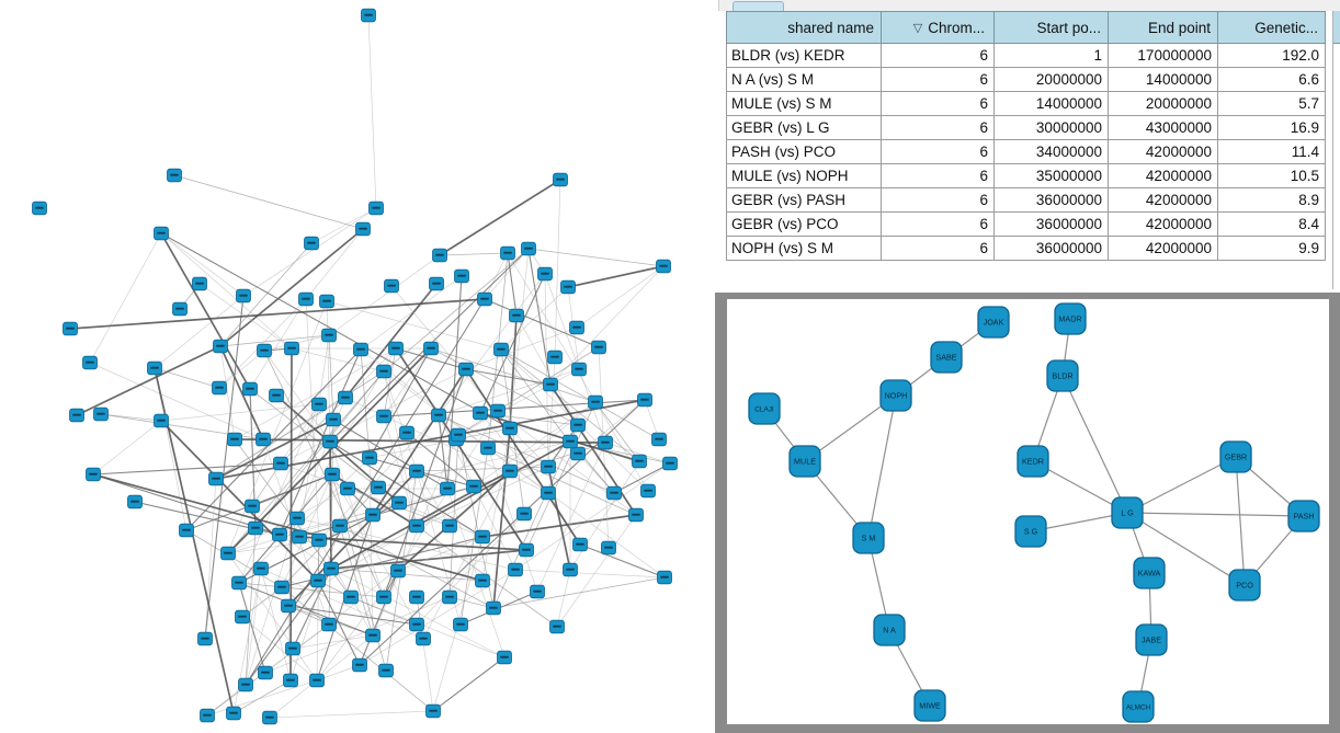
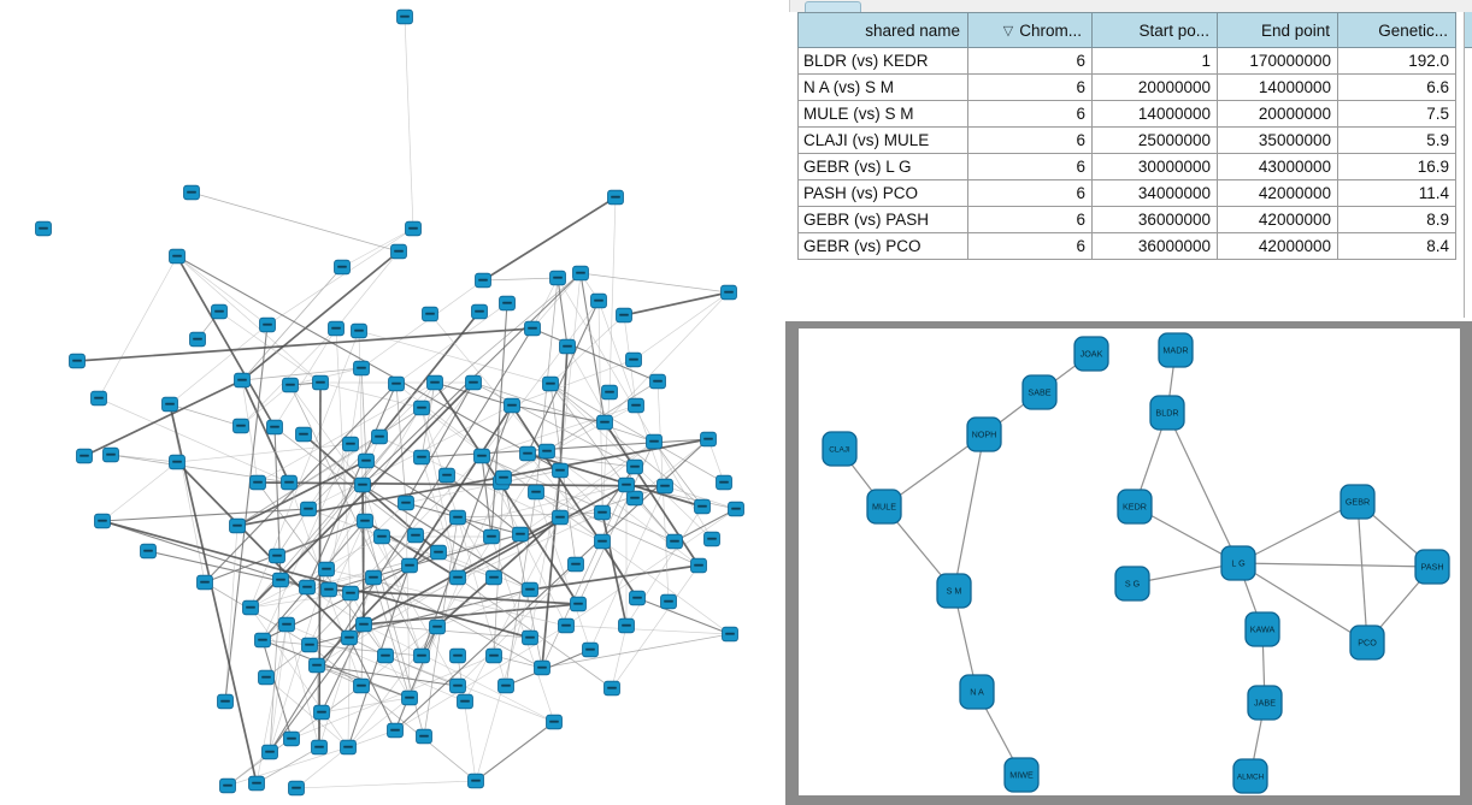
  shared name	▽ Chrom...	Start po...	End point	Genetic...
  BLDR (vs) KEDR	6	1	170000000	192.0
  N A (vs) S M	6	20000000	14000000	6.6
- MULE (vs) S M	6	14000000	20000000	5.7
+ MULE (vs) S M	6	14000000	20000000	7.5
+ CLAJI (vs) MULE	6	25000000	35000000	5.9
  GEBR (vs) L G	6	30000000	43000000	16.9
  PASH (vs) PCO	6	34000000	42000000	11.4
- MULE (vs) NOPH	6	35000000	42000000	10.5
  GEBR (vs) PASH	6	36000000	42000000	8.9
  GEBR (vs) PCO	6	36000000	42000000	8.4
- NOPH (vs) S M	6	36000000	42000000	9.9
  JOAK
  SABE
  NOPH
  MULE
  S M
  N A
  MIWE
  MADR
  BLDR
  KEDR
  GEBR
  L G
  S G
  PASH
  KAWA
  PCO
  JABE
